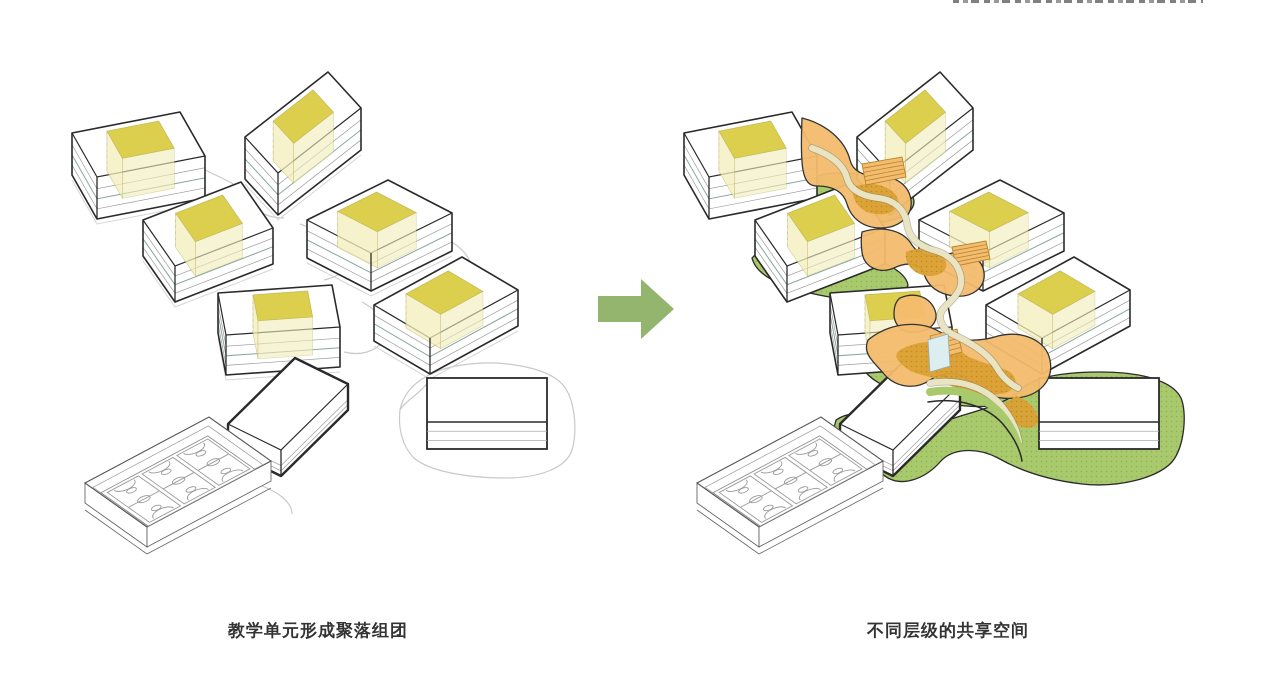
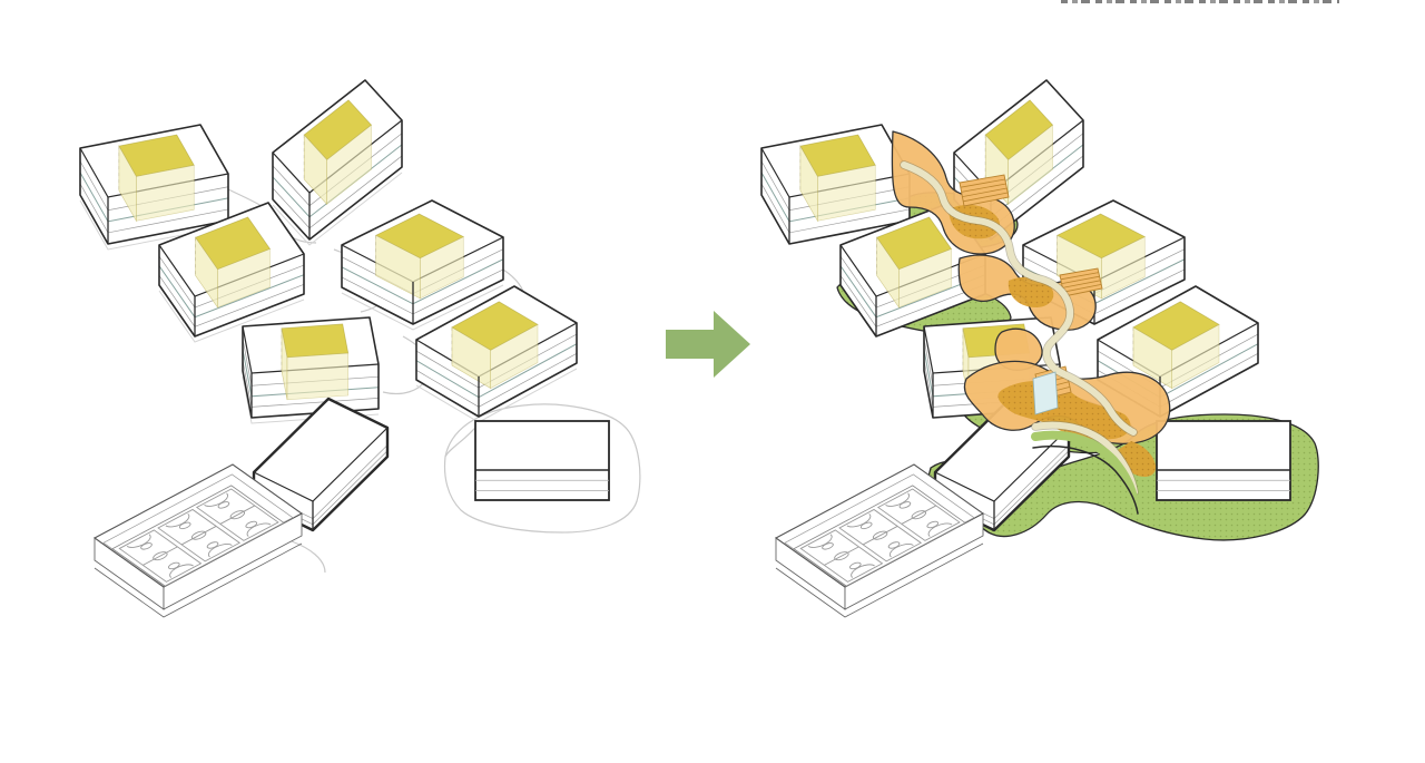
- 教学单元形成聚落组团
- 不同层级的共享空间
